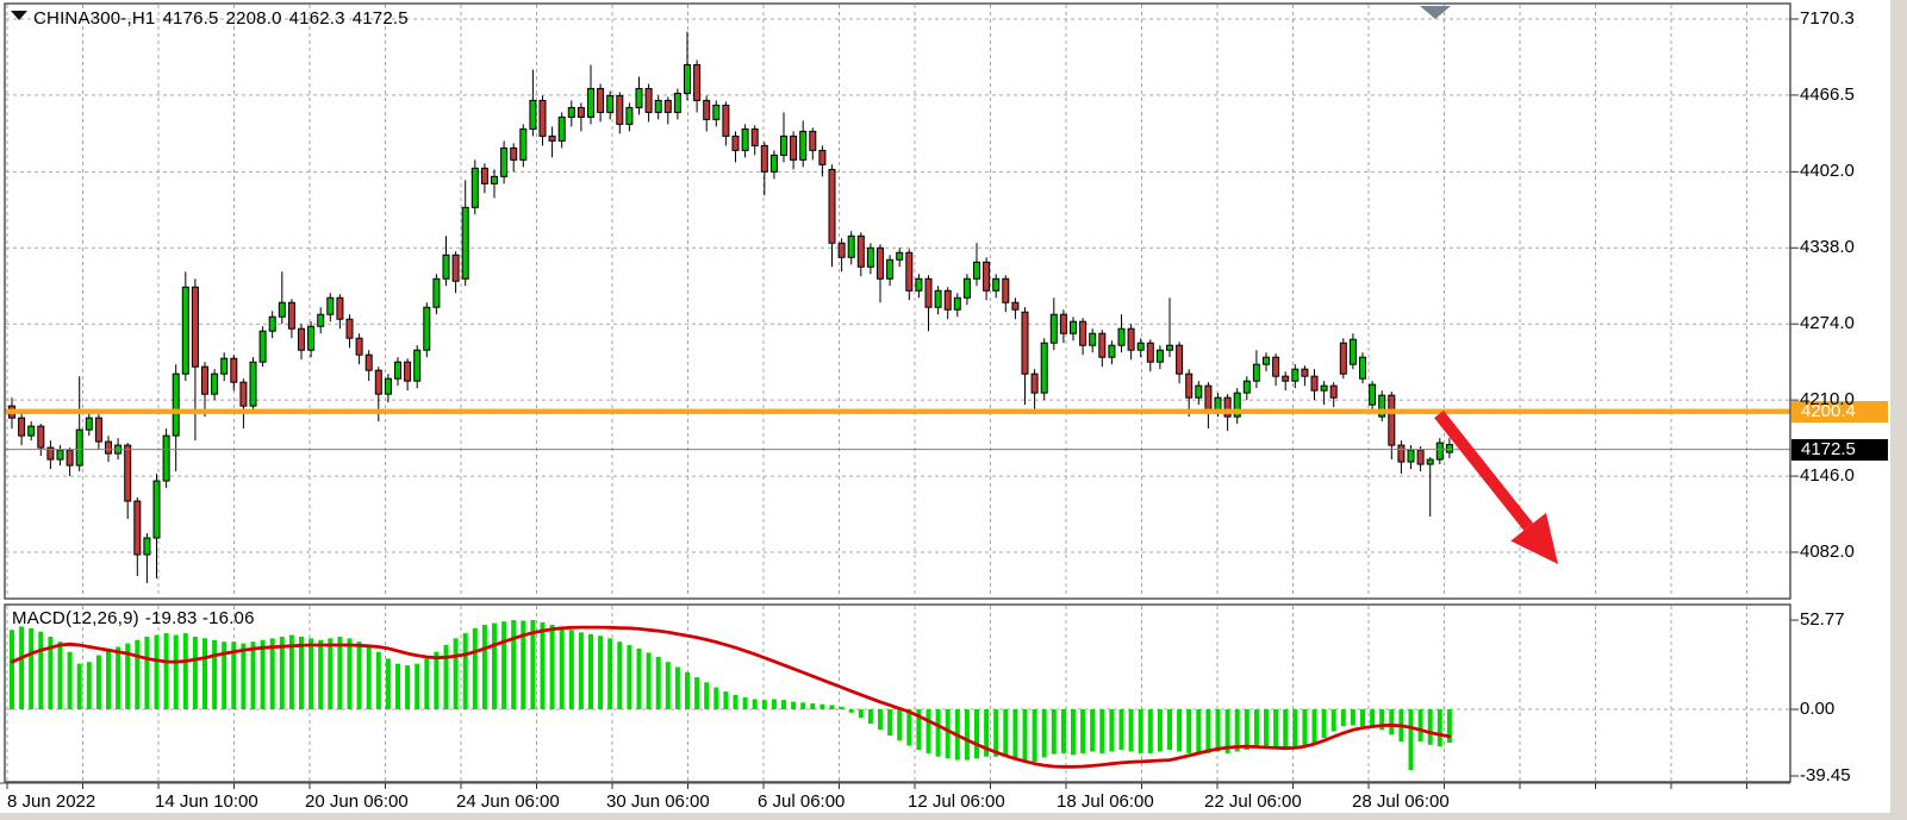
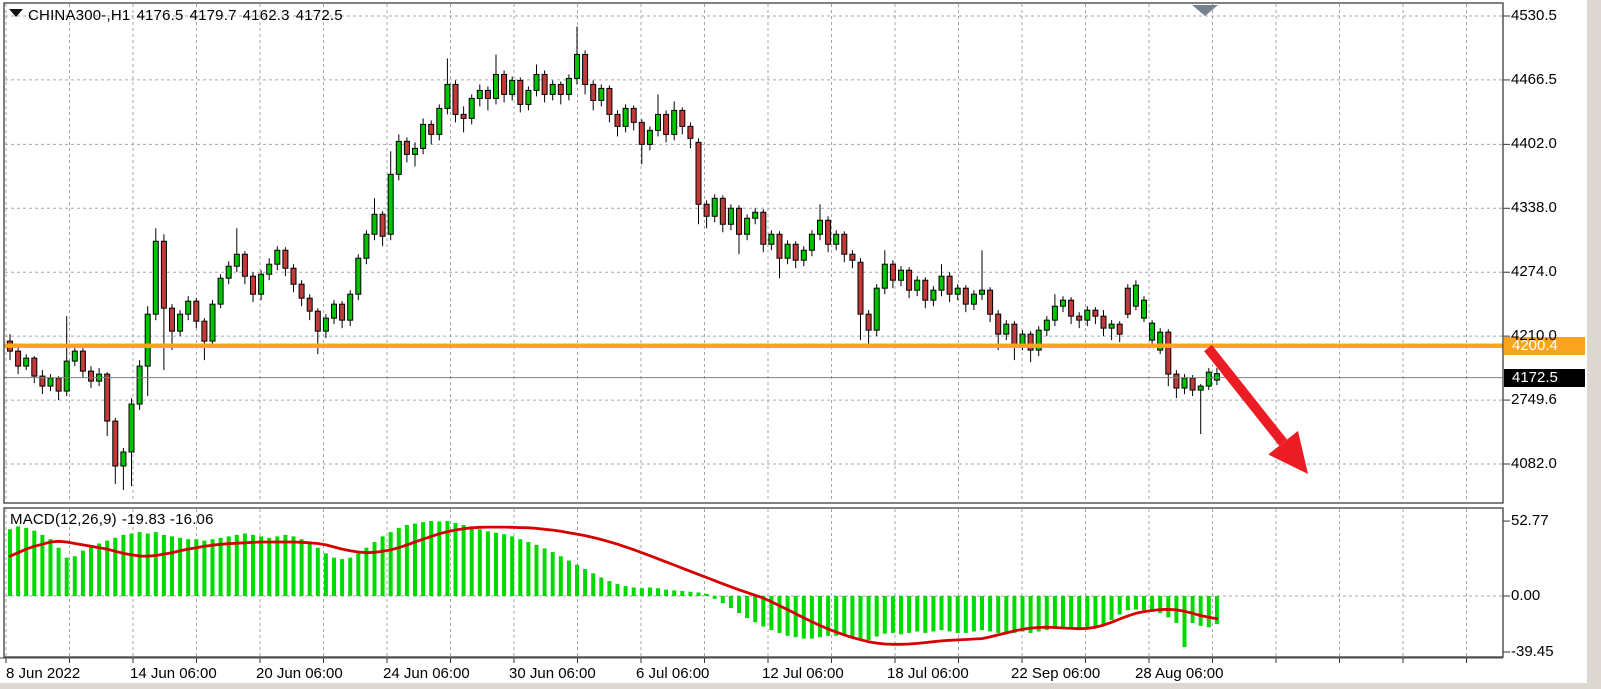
- CHINA300-,H1 4176.5 2208.0 4162.3 4172.5
+ CHINA300-,H1 4176.5 4179.7 4162.3 4172.5
  MACD(12,26,9) -19.83 -16.06
  4200.4
  4172.5
- 7170.3
+ 4530.5
  4466.5
  4402.0
  4338.0
  4274.0
  4210.0
- 4146.0
+ 2749.6
  4082.0
  52.77
  0.00
  -39.45
  8 Jun 2022
- 14 Jun 10:00
+ 14 Jun 06:00
  20 Jun 06:00
  24 Jun 06:00
  30 Jun 06:00
  6 Jul 06:00
  12 Jul 06:00
  18 Jul 06:00
- 22 Jul 06:00
+ 22 Sep 06:00
- 28 Jul 06:00
+ 28 Aug 06:00
